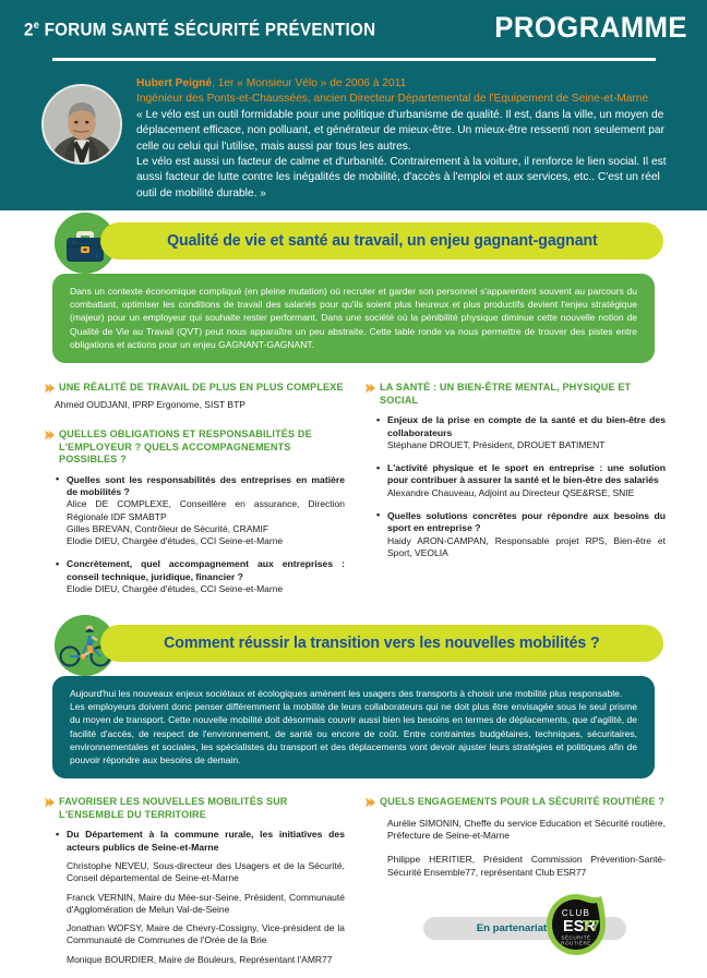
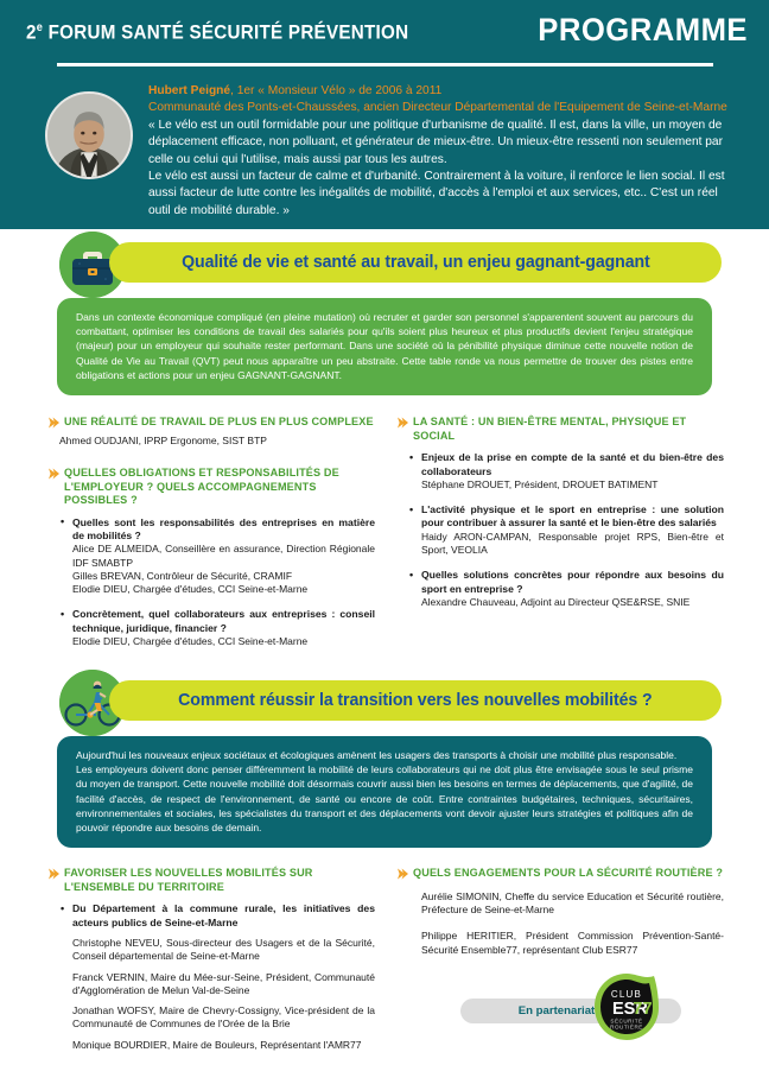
  2e FORUM SANTÉ SÉCURITÉ PRÉVENTION
  PROGRAMME
  Hubert Peigné, 1er « Monsieur Vélo » de 2006 à 2011
- Ingénieur des Ponts-et-Chaussées, ancien Directeur Départemental de l'Equipement de Seine-et-Marne
+ Communauté des Ponts-et-Chaussées, ancien Directeur Départemental de l'Equipement de Seine-et-Marne
  « Le vélo est un outil formidable pour une politique d'urbanisme de qualité. Il est, dans la ville, un moyen de déplacement efficace, non polluant, et générateur de mieux-être. Un mieux-être ressenti non seulement par celle ou celui qui l'utilise, mais aussi par tous les autres.
  Le vélo est aussi un facteur de calme et d'urbanité. Contrairement à la voiture, il renforce le lien social. Il est aussi facteur de lutte contre les inégalités de mobilité, d'accès à l'emploi et aux services, etc.. C'est un réel outil de mobilité durable. »
  Qualité de vie et santé au travail, un enjeu gagnant-gagnant
  Dans un contexte économique compliqué (en pleine mutation) où recruter et garder son personnel s'apparentent souvent au parcours du combattant, optimiser les conditions de travail des salariés pour qu'ils soient plus heureux et plus productifs devient l'enjeu stratégique (majeur) pour un employeur qui souhaite rester performant. Dans une société où la pénibilité physique diminue cette nouvelle notion de Qualité de Vie au Travail (QVT) peut nous apparaître un peu abstraite. Cette table ronde va nous permettre de trouver des pistes entre obligations et actions pour un enjeu GAGNANT-GAGNANT.
  UNE RÉALITÉ DE TRAVAIL DE PLUS EN PLUS COMPLEXE
  Ahmed OUDJANI, IPRP Ergonome, SIST BTP
  QUELLES OBLIGATIONS ET RESPONSABILITÉS DE L'EMPLOYEUR ? QUELS ACCOMPAGNEMENTS POSSIBLES ?
  Quelles sont les responsabilités des entreprises en matière de mobilités ?
- Alice DE COMPLEXE, Conseillère en assurance, Direction Régionale IDF SMABTP
+ Alice DE ALMEIDA, Conseillère en assurance, Direction Régionale IDF SMABTP
  Gilles BREVAN, Contrôleur de Sécurité, CRAMIF
  Elodie DIEU, Chargée d'études, CCI Seine-et-Marne
- Concrètement, quel accompagnement aux entreprises : conseil technique, juridique, financier ?
+ Concrètement, quel collaborateurs aux entreprises : conseil technique, juridique, financier ?
  Elodie DIEU, Chargée d'études, CCI Seine-et-Marne
  LA SANTÉ : UN BIEN-ÊTRE MENTAL, PHYSIQUE ET SOCIAL
  Enjeux de la prise en compte de la santé et du bien-être des collaborateurs
  Stéphane DROUET, Président, DROUET BATIMENT
  L'activité physique et le sport en entreprise : une solution pour contribuer à assurer la santé et le bien-être des salariés
- Alexandre Chauveau, Adjoint au Directeur QSE&RSE, SNIE
+ Haidy ARON-CAMPAN, Responsable projet RPS, Bien-être et Sport, VEOLIA
  Quelles solutions concrètes pour répondre aux besoins du sport en entreprise ?
- Haidy ARON-CAMPAN, Responsable projet RPS, Bien-être et Sport, VEOLIA
+ Alexandre Chauveau, Adjoint au Directeur QSE&RSE, SNIE
  Comment réussir la transition vers les nouvelles mobilités ?
  Aujourd'hui les nouveaux enjeux sociétaux et écologiques amènent les usagers des transports à choisir une mobilité plus responsable.
  Les employeurs doivent donc penser différemment la mobilité de leurs collaborateurs qui ne doit plus être envisagée sous le seul prisme du moyen de transport. Cette nouvelle mobilité doit désormais couvrir aussi bien les besoins en termes de déplacements, que d'agilité, de facilité d'accès, de respect de l'environnement, de santé ou encore de coût. Entre contraintes budgétaires, techniques, sécuritaires, environnementales et sociales, les spécialistes du transport et des déplacements vont devoir ajuster leurs stratégies et politiques afin de pouvoir répondre aux besoins de demain.
  FAVORISER LES NOUVELLES MOBILITÉS SUR L'ENSEMBLE DU TERRITOIRE
  Du Département à la commune rurale, les initiatives des acteurs publics de Seine-et-Marne
  Christophe NEVEU, Sous-directeur des Usagers et de la Sécurité, Conseil départemental de Seine-et-Marne
  Franck VERNIN, Maire du Mée-sur-Seine, Président, Communauté d'Agglomération de Melun Val-de-Seine
  Jonathan WOFSY, Maire de Chevry-Cossigny, Vice-président de la Communauté de Communes de l'Orée de la Brie
  Monique BOURDIER, Maire de Bouleurs, Représentant l'AMR77
  QUELS ENGAGEMENTS POUR LA SÉCURITÉ ROUTIÈRE ?
  Aurélie SIMONIN, Cheffe du service Education et Sécurité routière, Préfecture de Seine-et-Marne
  Philippe HERITIER, Président Commission Prévention-Santé-Sécurité Ensemble77, représentant Club ESR77
  En partenariat
  CLUB
  ESR
  77
